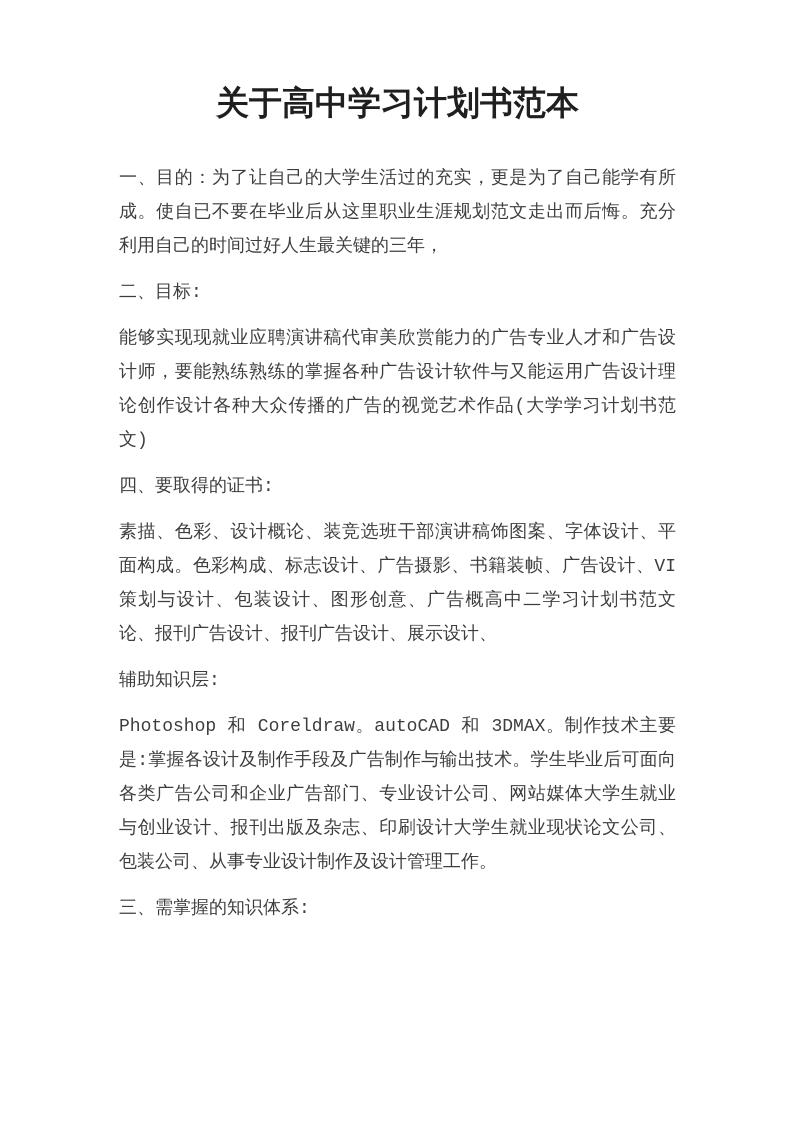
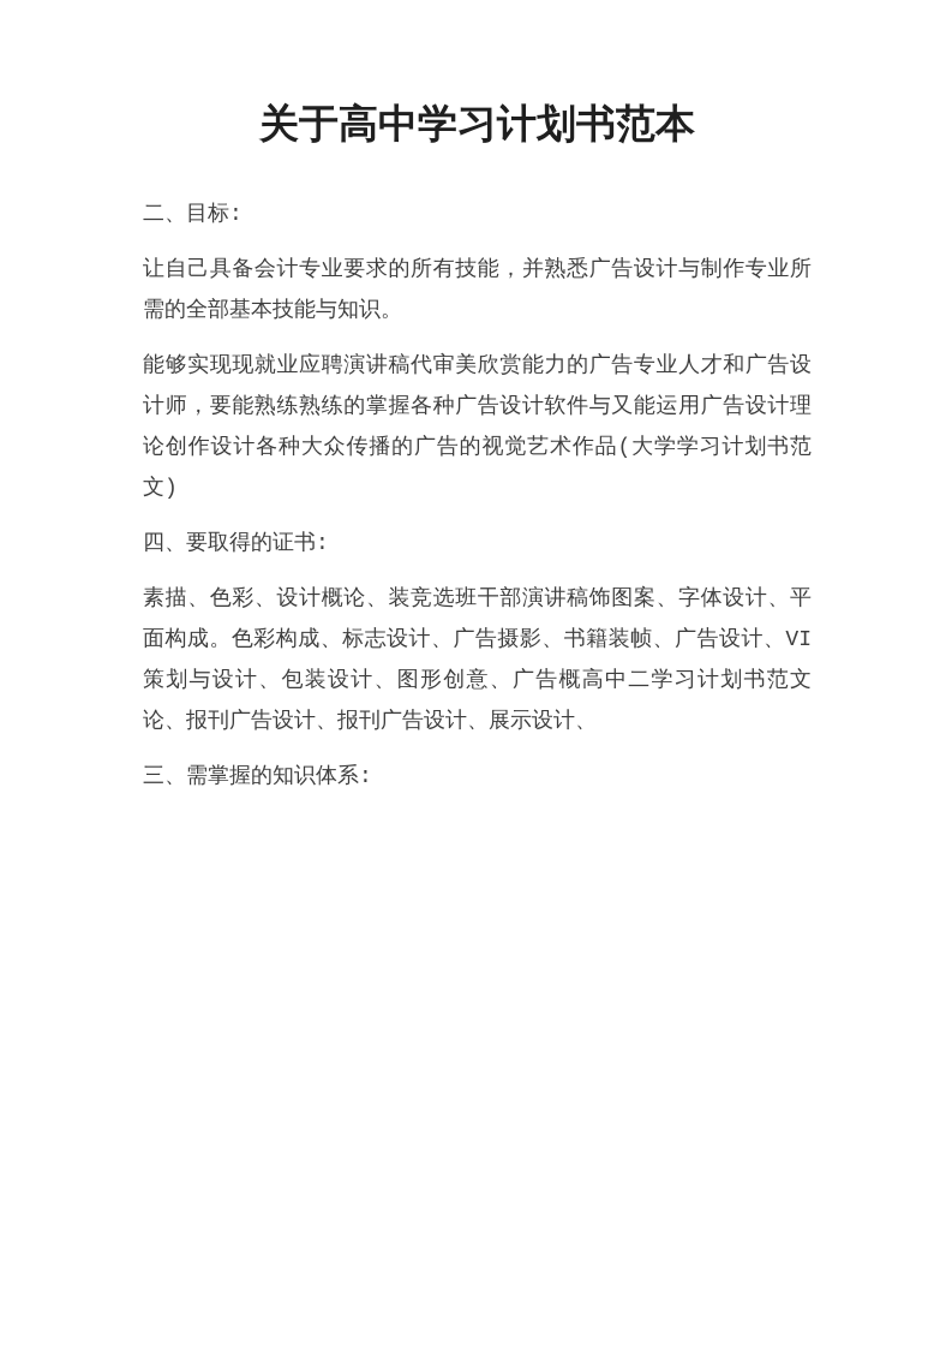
  关于高中学习计划书范本
- 一、目的：为了让自己的大学生活过的充实，更是为了自己能学有所成。使自已不要在毕业后从这里职业生涯规划范文走出而后悔。充分利用自己的时间过好人生最关键的三年，
  二、目标:
+ 让自己具备会计专业要求的所有技能，并熟悉广告设计与制作专业所需的全部基本技能与知识。
  能够实现现就业应聘演讲稿代审美欣赏能力的广告专业人才和广告设计师，要能熟练熟练的掌握各种广告设计软件与又能运用广告设计理论创作设计各种大众传播的广告的视觉艺术作品(大学学习计划书范文)
  四、要取得的证书:
  素描、色彩、设计概论、装竞选班干部演讲稿饰图案、字体设计、平面构成。色彩构成、标志设计、广告摄影、书籍装帧、广告设计、VI 策划与设计、包装设计、图形创意、广告概高中二学习计划书范文论、报刊广告设计、报刊广告设计、展示设计、
- 辅助知识层:
- Photoshop 和 Coreldraw。autoCAD 和 3DMAX。制作技术主要是:掌握各设计及制作手段及广告制作与输出技术。学生毕业后可面向各类广告公司和企业广告部门、专业设计公司、网站媒体大学生就业与创业设计、报刊出版及杂志、印刷设计大学生就业现状论文公司、包装公司、从事专业设计制作及设计管理工作。
  三、需掌握的知识体系:
